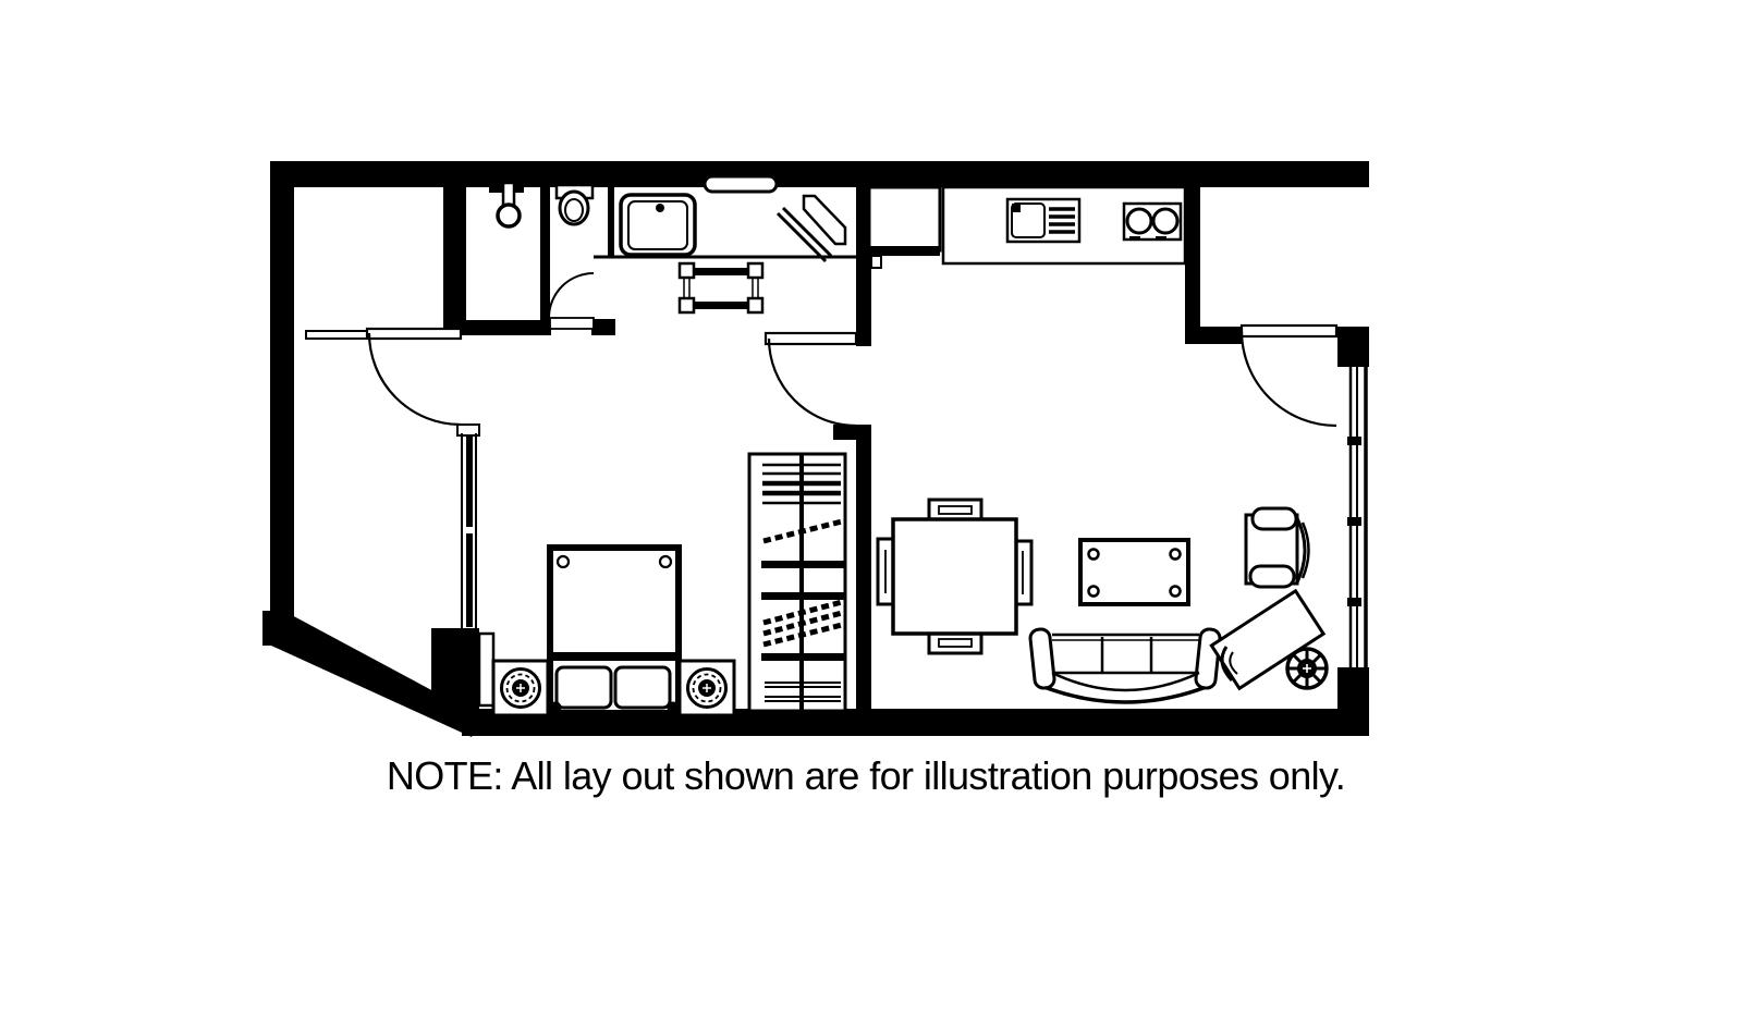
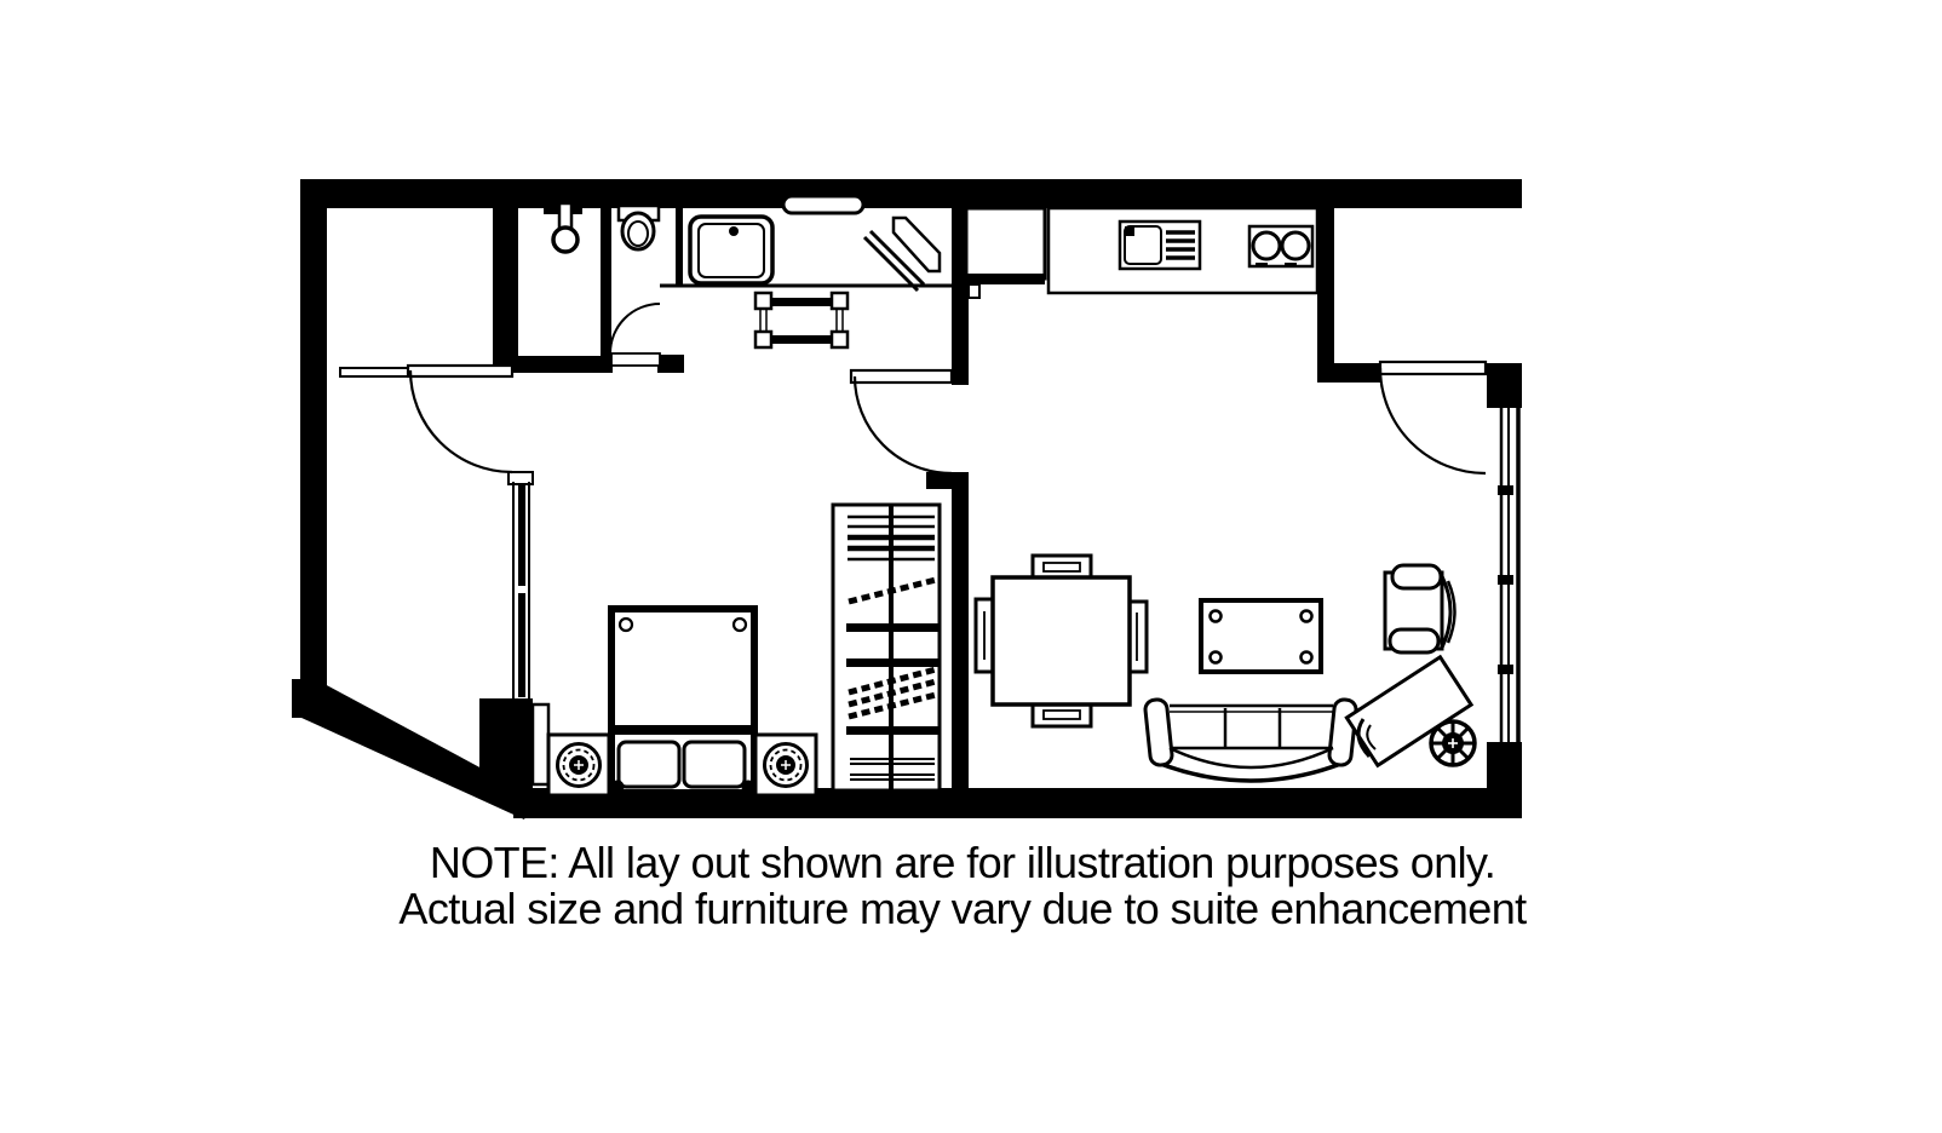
  NOTE: All lay out shown are for illustration purposes only.
+ Actual size and furniture may vary due to suite enhancement
